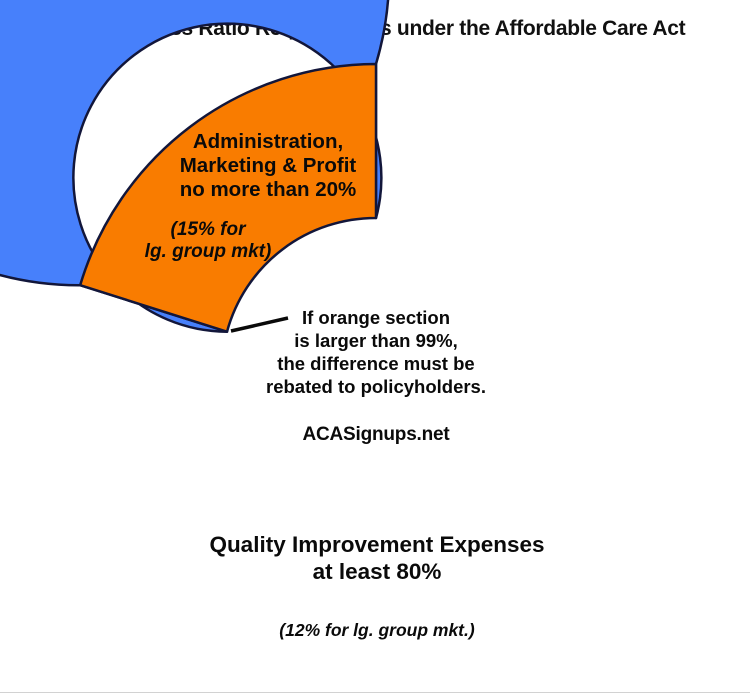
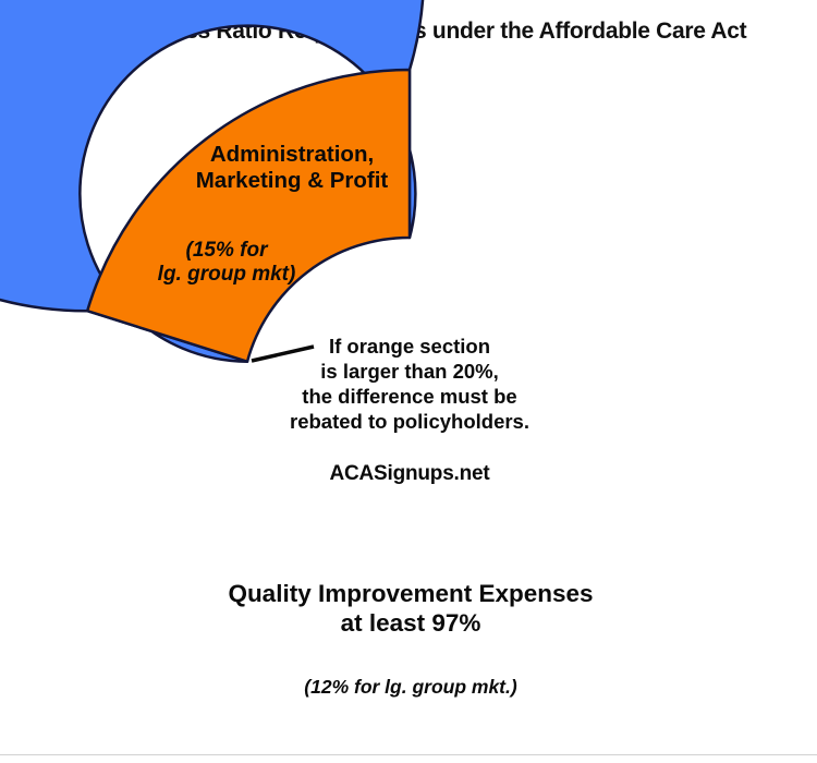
  Administration,
  Marketing & Profit
- no more than 20%
  (15% for
  lg. group mkt)
  If orange section
- is larger than 99%,
+ is larger than 20%,
  the difference must be
  rebated to policyholders.
  ACASignups.net
  Quality Improvement Expenses
- at least 80%
+ at least 97%
  (12% for lg. group mkt.)
